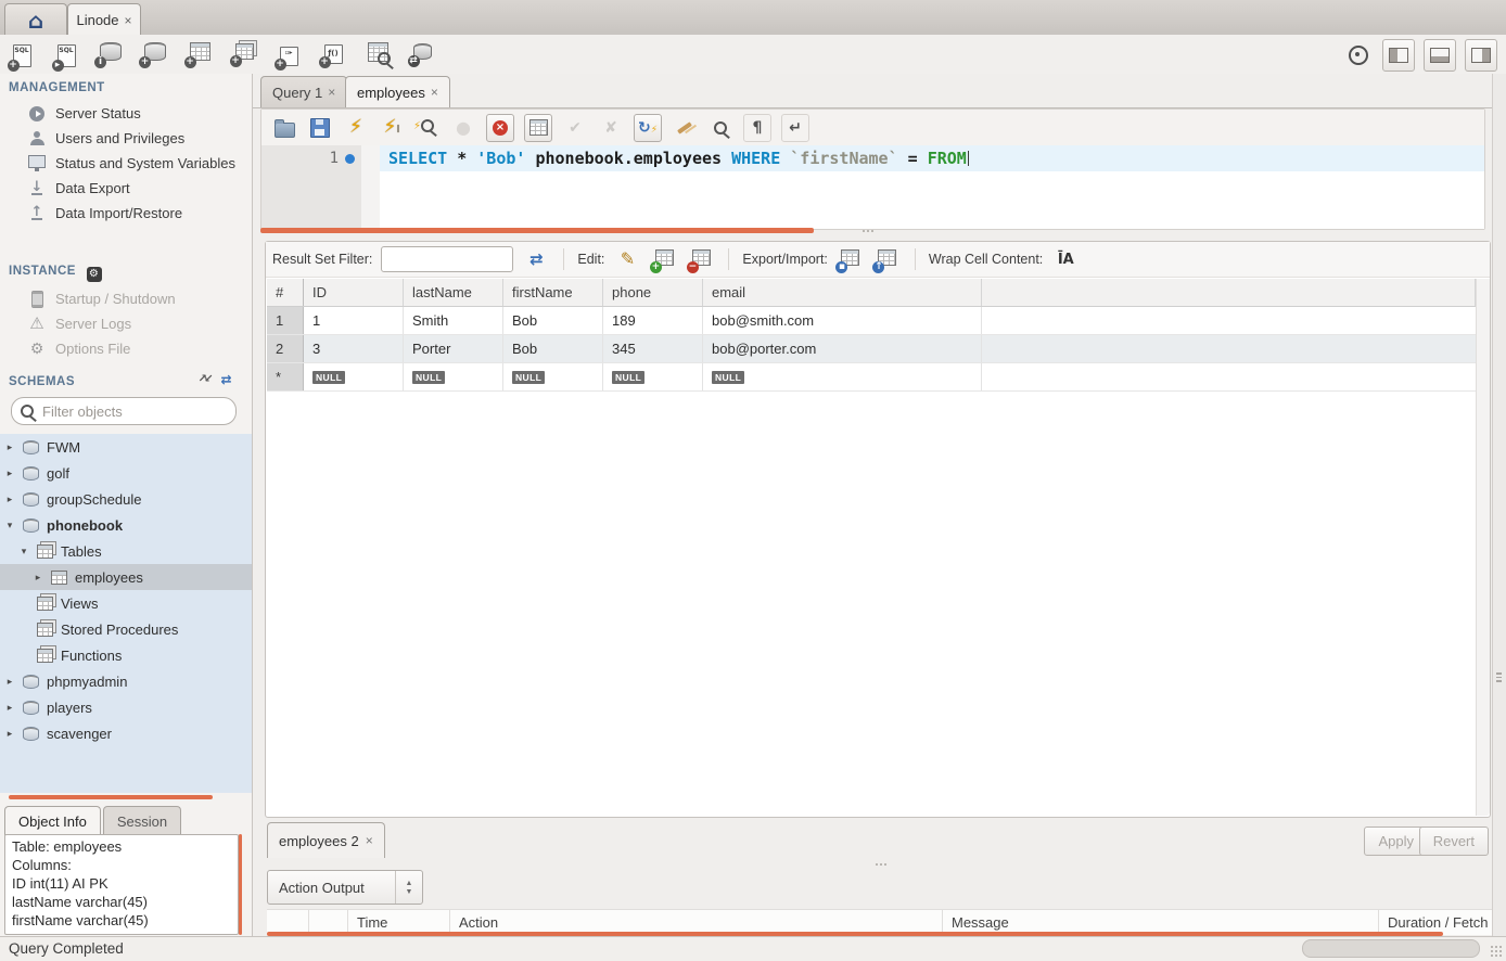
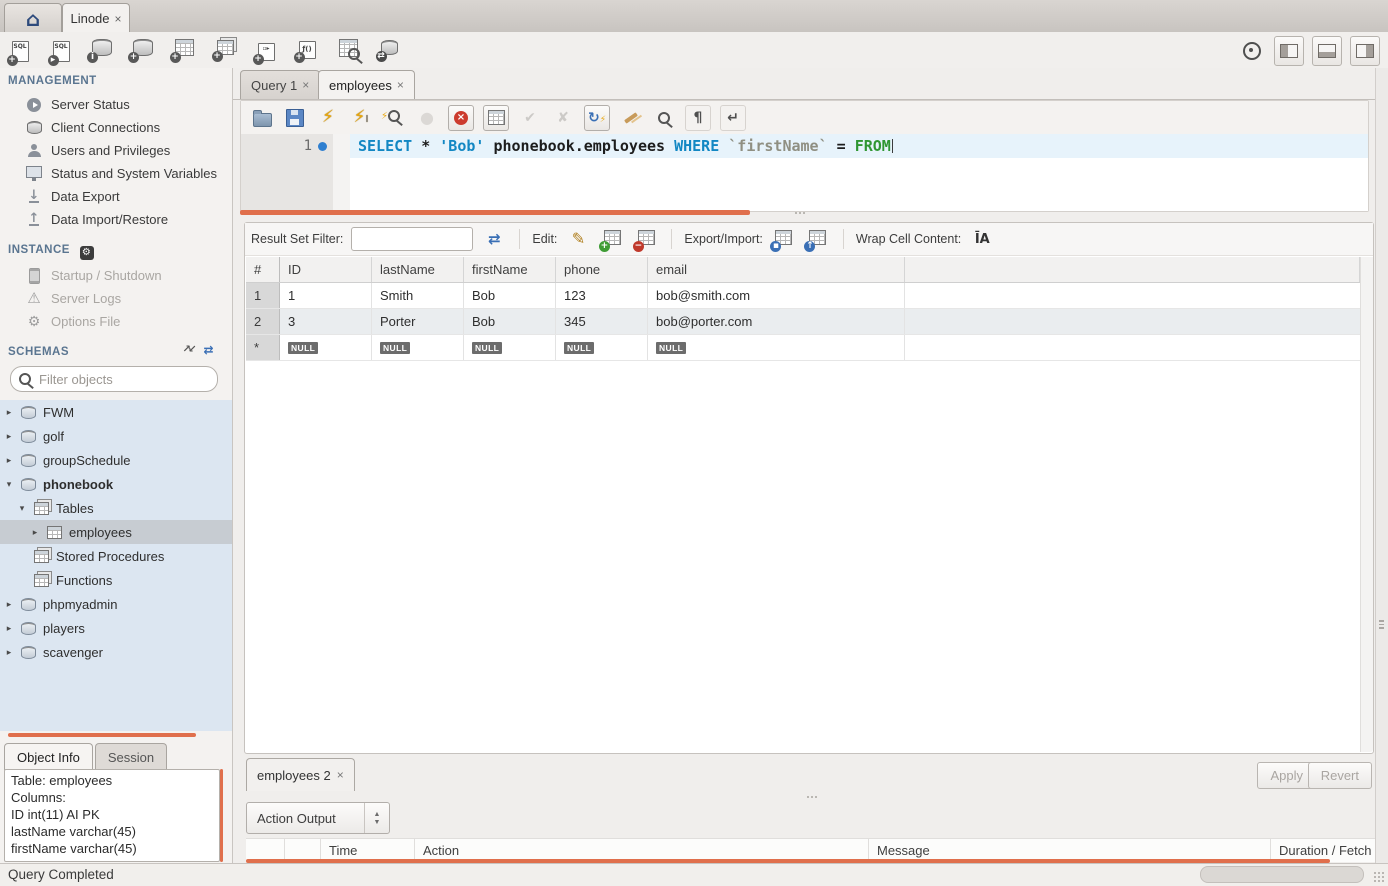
  ⌂
  Linode
  ×
  +
  ▸
  i
  +
  +
  +
  +
  ƒ()
  +
  ⇄
  MANAGEMENT
  Server Status
+ Client Connections
  Users and Privileges
  Status and System Variables
  ↓
  Data Export
  ↑
  Data Import/Restore
  INSTANCE
  ⚙
  Startup / Shutdown
  ⚠
  Server Logs
  ⚙
  Options File
  SCHEMAS
  ↗↙
  ⇄
  Filter objects
  ▸
  FWM
  ▸
  golf
  ▸
  groupSchedule
  ▾
  phonebook
  ▾
  Tables
  ▸
  employees
- Views
  Stored Procedures
  Functions
  ▸
  phpmyadmin
  ▸
  players
  ▸
  scavenger
  Object Info
  Session
  Table: employees
  Columns:
  ID int(11) AI PK
  lastName varchar(45)
  firstName varchar(45)
  Query 1
  ×
  employees
  ×
  ⚡
  ⚡I
  ⚡
  ●
  ×
  ✔
  ✘
  ↻⚡
  ¶
  ↵
  1
  SELECT
  *
  'Bob'
  phonebook.employees
  WHERE
  `firstName`
  =
  FROM
  Result Set Filter:
  ⇄
  Edit:
  ✎
  +
  −
  Export/Import:
  ▪
  ↑
  Wrap Cell Content:
  ĪA
  #
  ID
  lastName
  firstName
  phone
  email
  1
  1
  Smith
  Bob
- 189
+ 123
  bob@smith.com
  2
  3
  Porter
  Bob
  345
  bob@porter.com
  *
  NULL
  NULL
  NULL
  NULL
  NULL
  employees 2
  ×
  Apply
  Revert
  Action Output
  Time
  Action
  Message
  Duration / Fetch
  Query Completed
